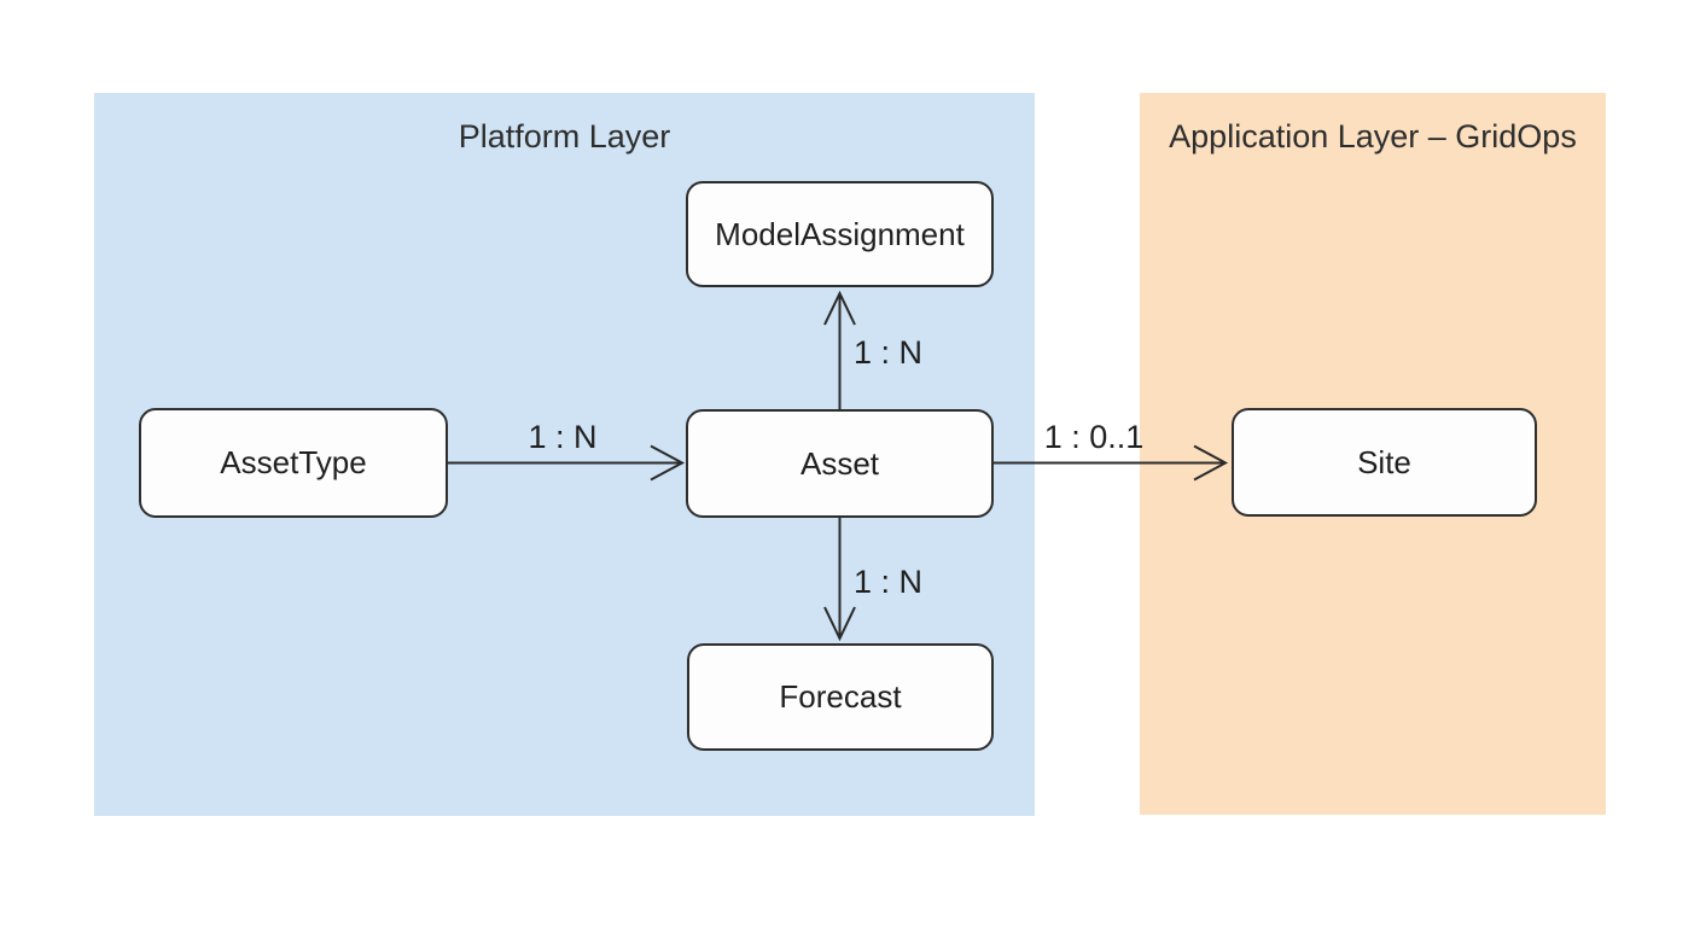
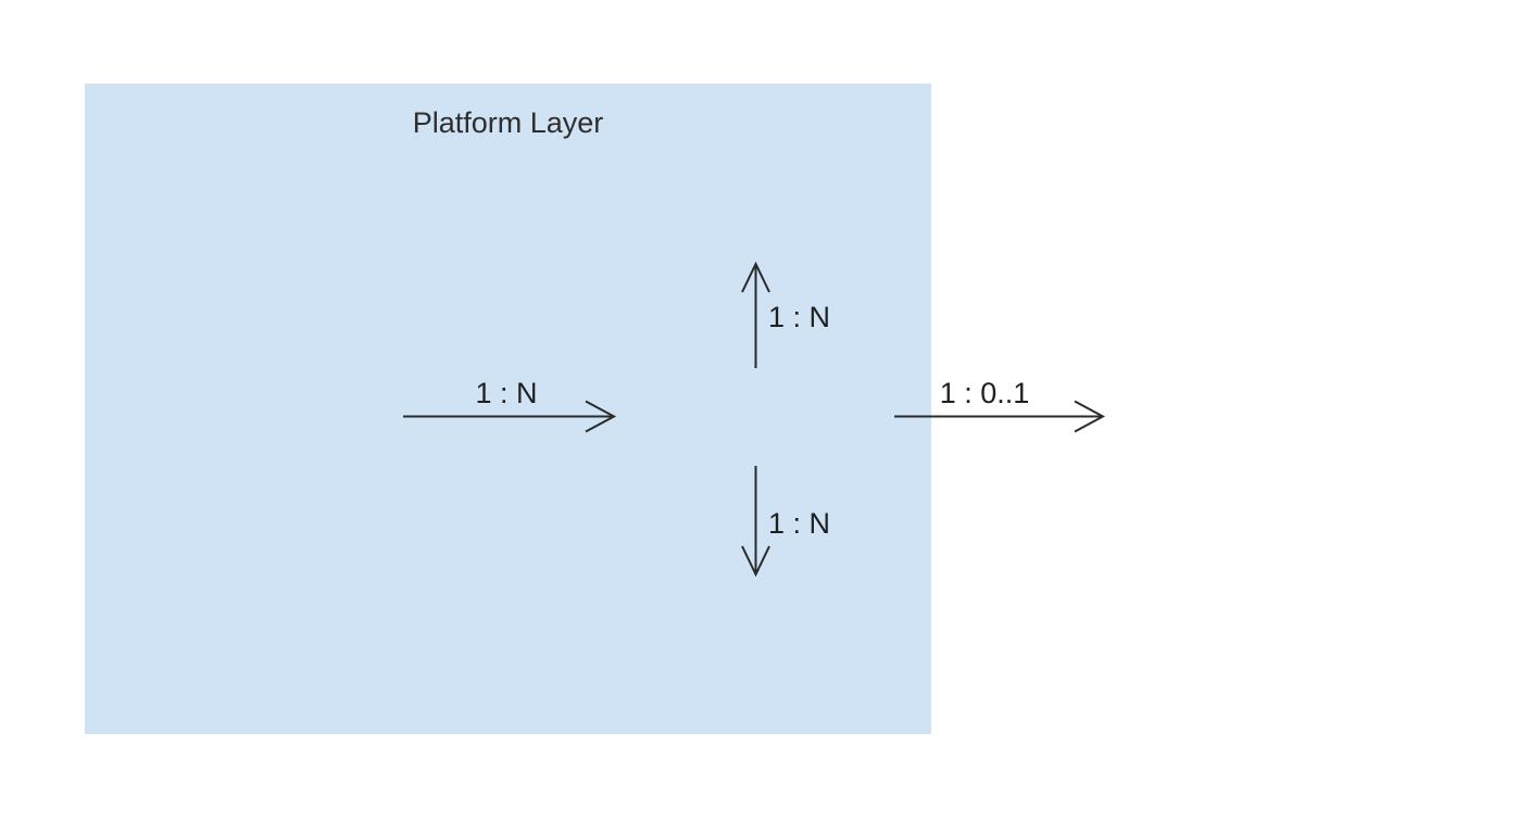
  Platform Layer
- Application Layer – GridOps
- ModelAssignment
- AssetType
- Asset
- Forecast
- Site
  1 : N
  1 : N
  1 : N
  1 : 0..1
